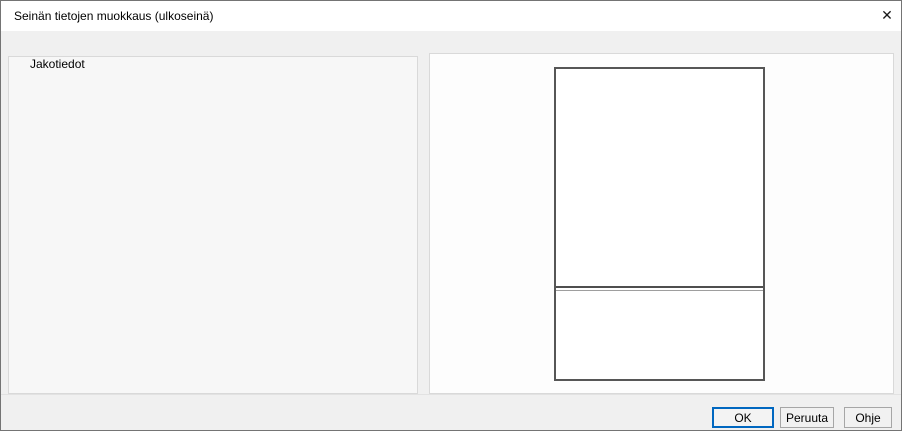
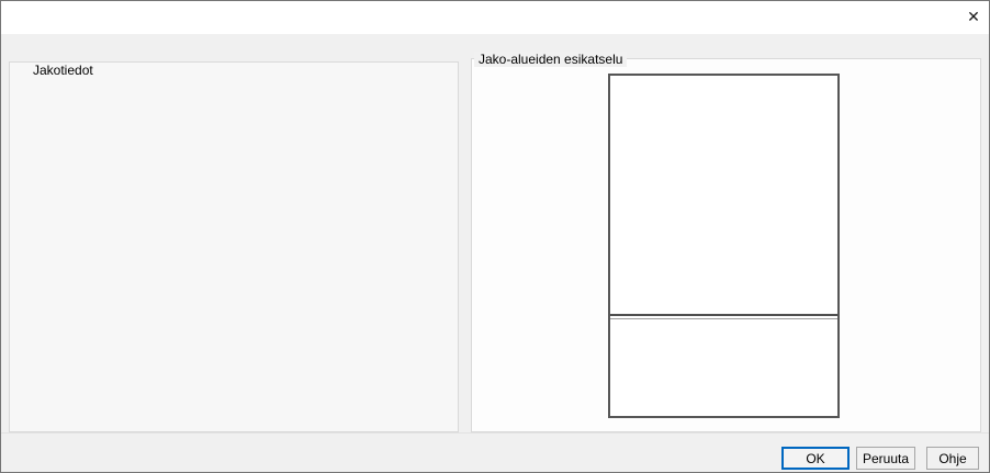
- Seinän tietojen muokkaus (ulkoseinä)
  ✕
  Jakotiedot
+ Jako-alueiden esikatselu
  OK
  Peruuta
  Ohje
